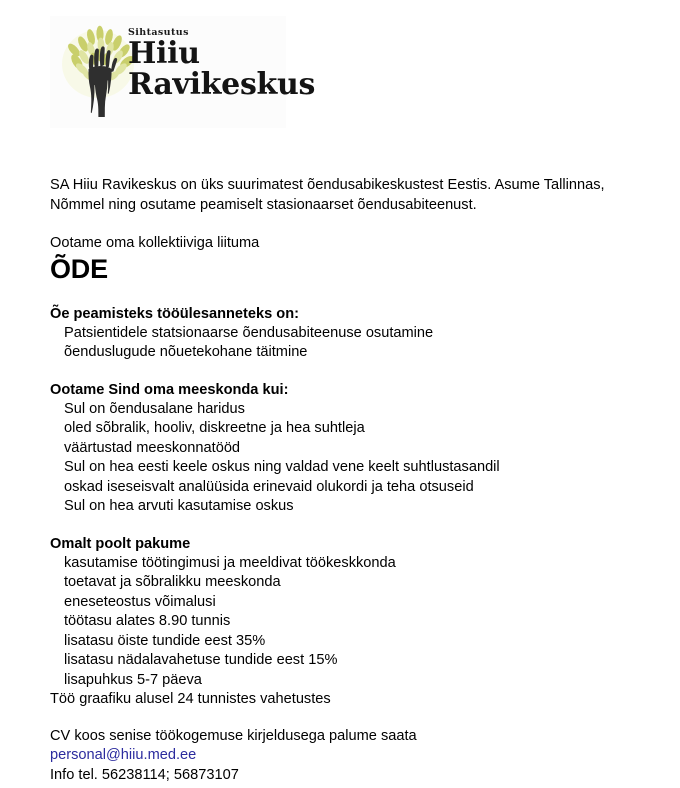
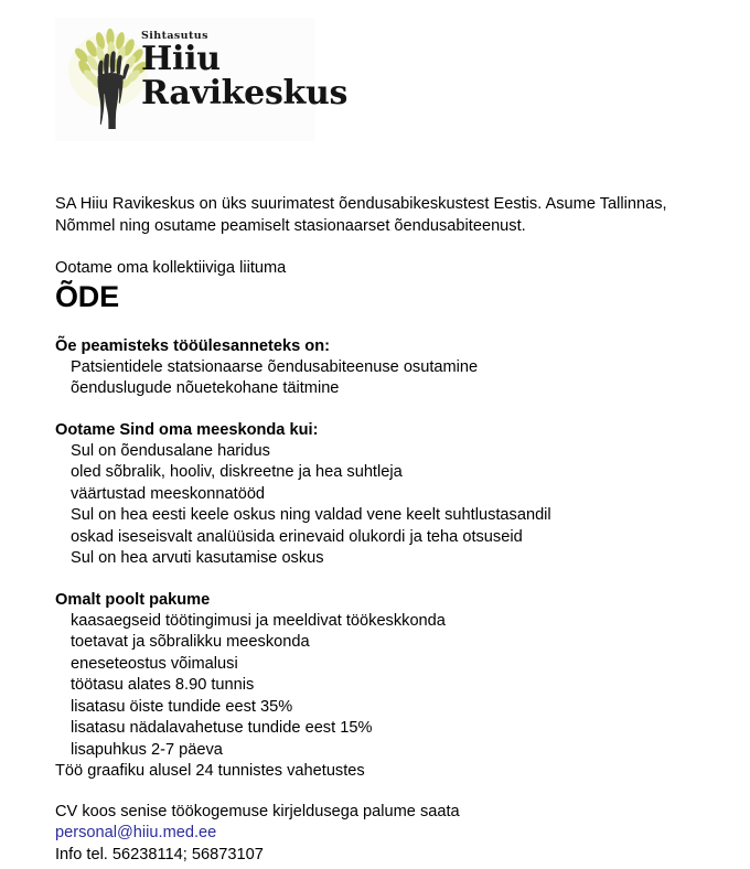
  Sihtasutus
  Hiiu
  Ravikeskus
  SA Hiiu Ravikeskus on üks suurimatest õendusabikeskustest Eestis. Asume Tallinnas, Nõmmel ning osutame peamiselt stasionaarset õendusabiteenust.
  Ootame oma kollektiiviga liituma
  ÕDE
  Õe peamisteks tööülesanneteks on:
  Patsientidele statsionaarse õendusabiteenuse osutamine
  õenduslugude nõuetekohane täitmine
  Ootame Sind oma meeskonda kui:
  Sul on õendusalane haridus
  oled sõbralik, hooliv, diskreetne ja hea suhtleja
  väärtustad meeskonnatööd
  Sul on hea eesti keele oskus ning valdad vene keelt suhtlustasandil
  oskad iseseisvalt analüüsida erinevaid olukordi ja teha otsuseid
  Sul on hea arvuti kasutamise oskus
  Omalt poolt pakume
- kasutamise töötingimusi ja meeldivat töökeskkonda
+ kaasaegseid töötingimusi ja meeldivat töökeskkonda
  toetavat ja sõbralikku meeskonda
  eneseteostus võimalusi
  töötasu alates 8.90 tunnis
  lisatasu öiste tundide eest 35%
  lisatasu nädalavahetuse tundide eest 15%
- lisapuhkus 5-7 päeva
+ lisapuhkus 2-7 päeva
  Töö graafiku alusel 24 tunnistes vahetustes
  CV koos senise töökogemuse kirjeldusega palume saata
  personal@hiiu.med.ee
  Info tel. 56238114; 56873107
